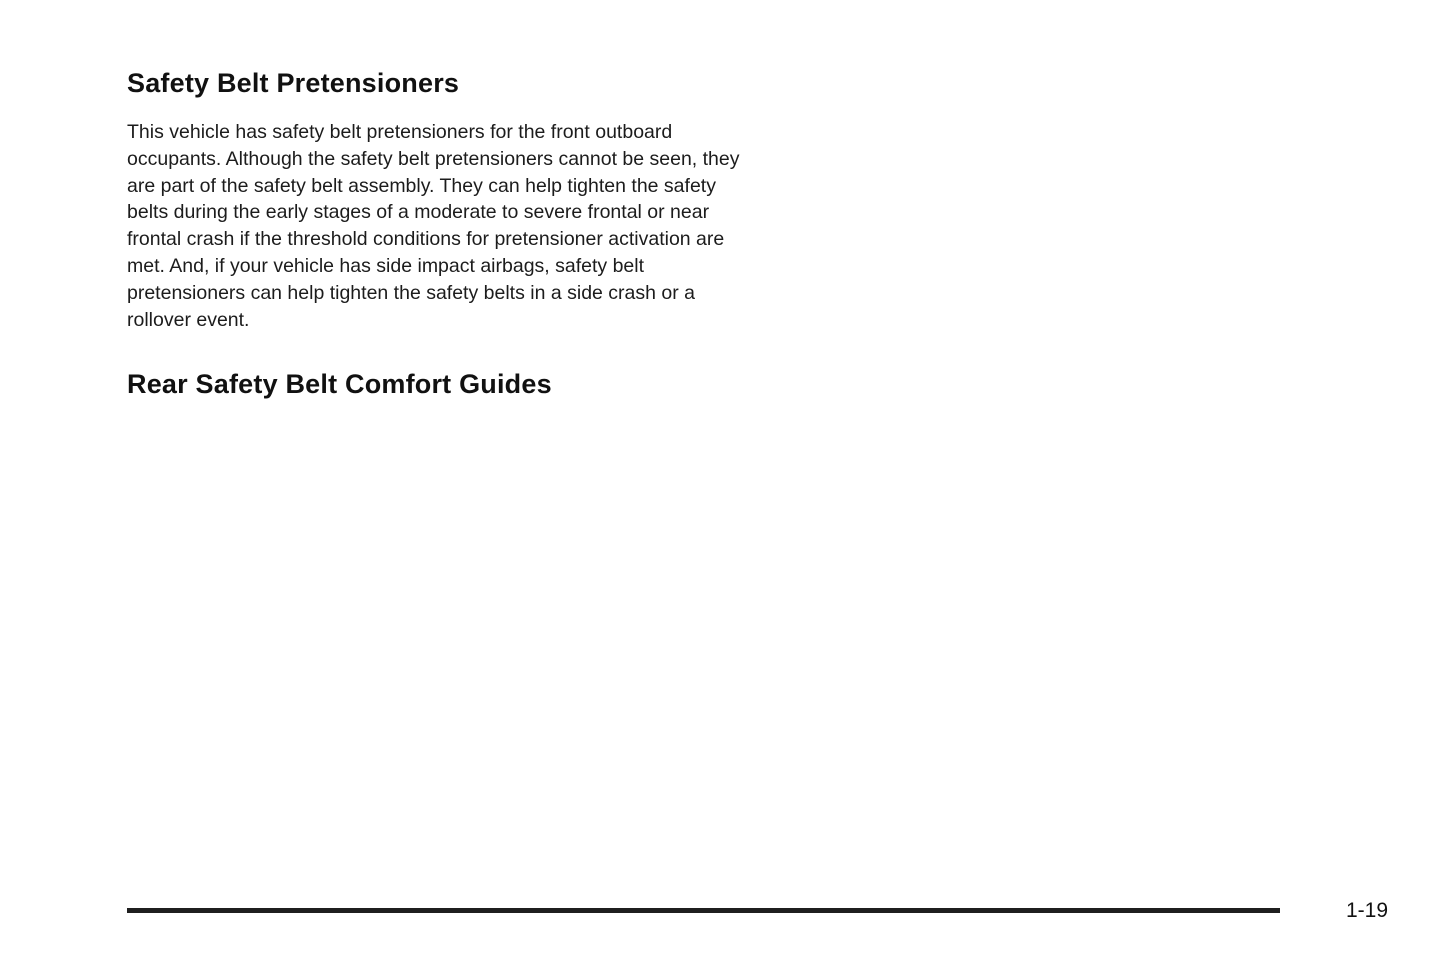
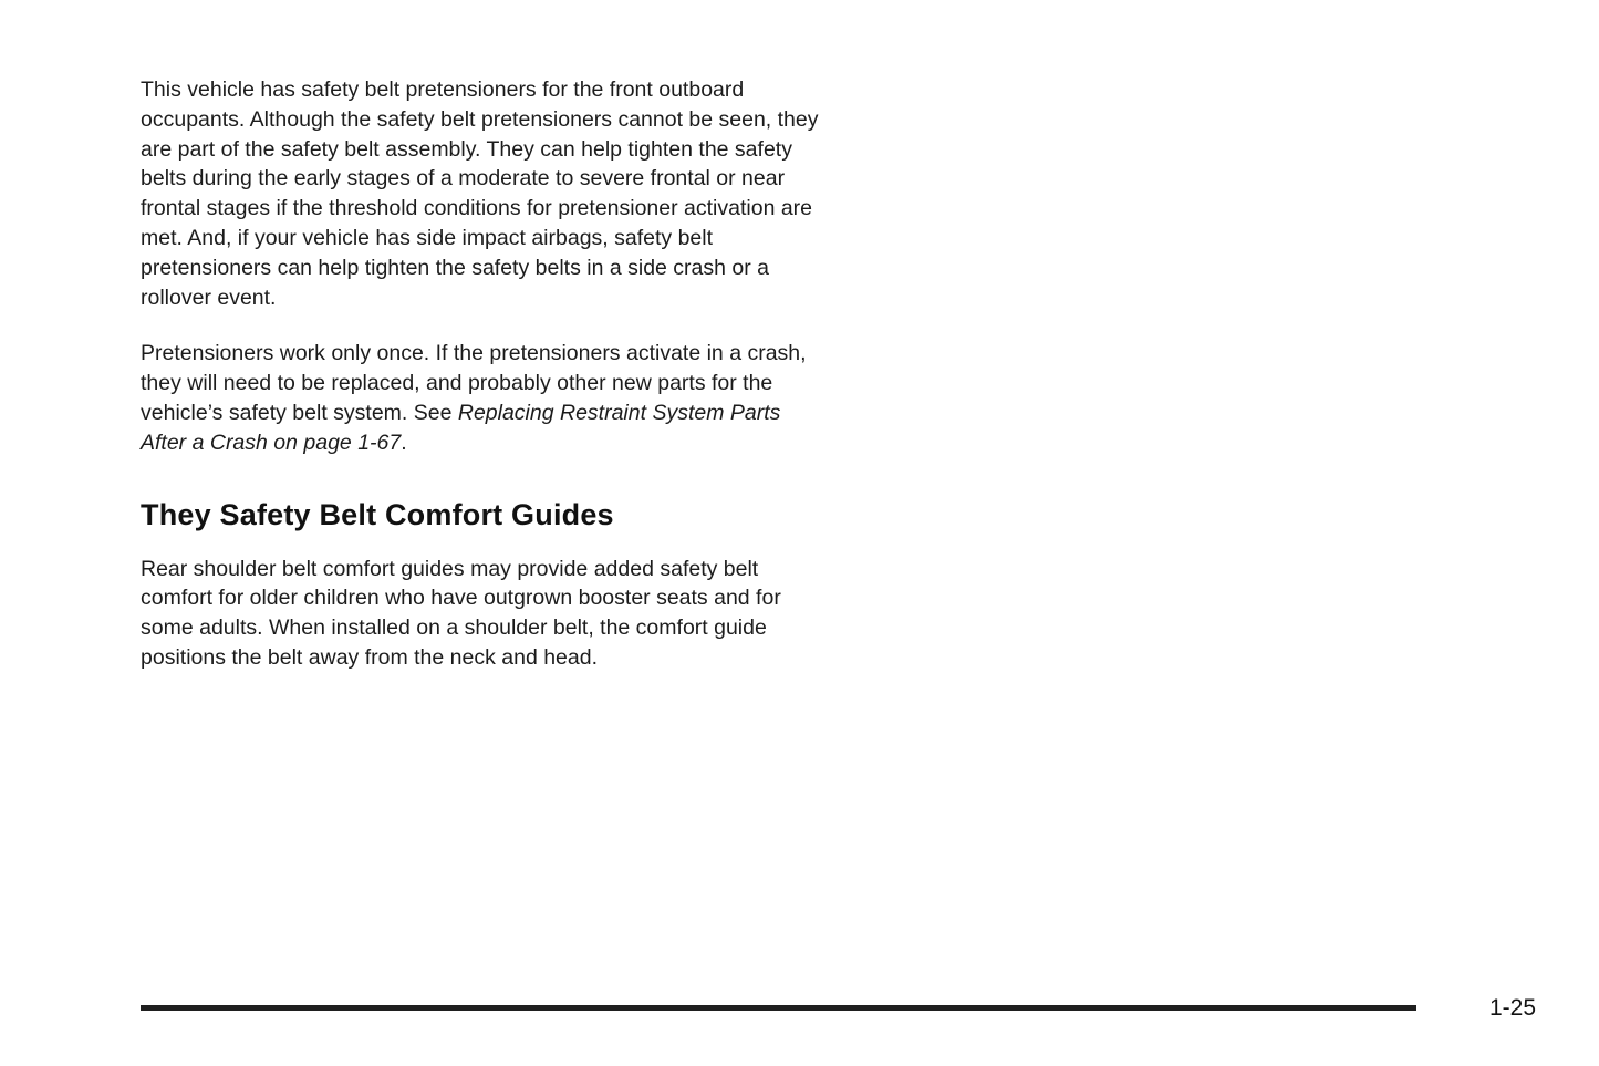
- Safety Belt Pretensioners
- This vehicle has safety belt pretensioners for the front outboard occupants. Although the safety belt pretensioners cannot be seen, they are part of the safety belt assembly. They can help tighten the safety belts during the early stages of a moderate to severe frontal or near frontal crash if the threshold conditions for pretensioner activation are met. And, if your vehicle has side impact airbags, safety belt pretensioners can help tighten the safety belts in a side crash or a rollover event.
+ This vehicle has safety belt pretensioners for the front outboard occupants. Although the safety belt pretensioners cannot be seen, they are part of the safety belt assembly. They can help tighten the safety belts during the early stages of a moderate to severe frontal or near frontal stages if the threshold conditions for pretensioner activation are met. And, if your vehicle has side impact airbags, safety belt pretensioners can help tighten the safety belts in a side crash or a rollover event.
+ Pretensioners work only once. If the pretensioners activate in a crash, they will need to be replaced, and probably other new parts for the vehicle’s safety belt system. See Replacing Restraint System Parts After a Crash on page 1-67.
- Rear Safety Belt Comfort Guides
+ They Safety Belt Comfort Guides
+ Rear shoulder belt comfort guides may provide added safety belt comfort for older children who have outgrown booster seats and for some adults. When installed on a shoulder belt, the comfort guide positions the belt away from the neck and head.
- 1-19
+ 1-25
